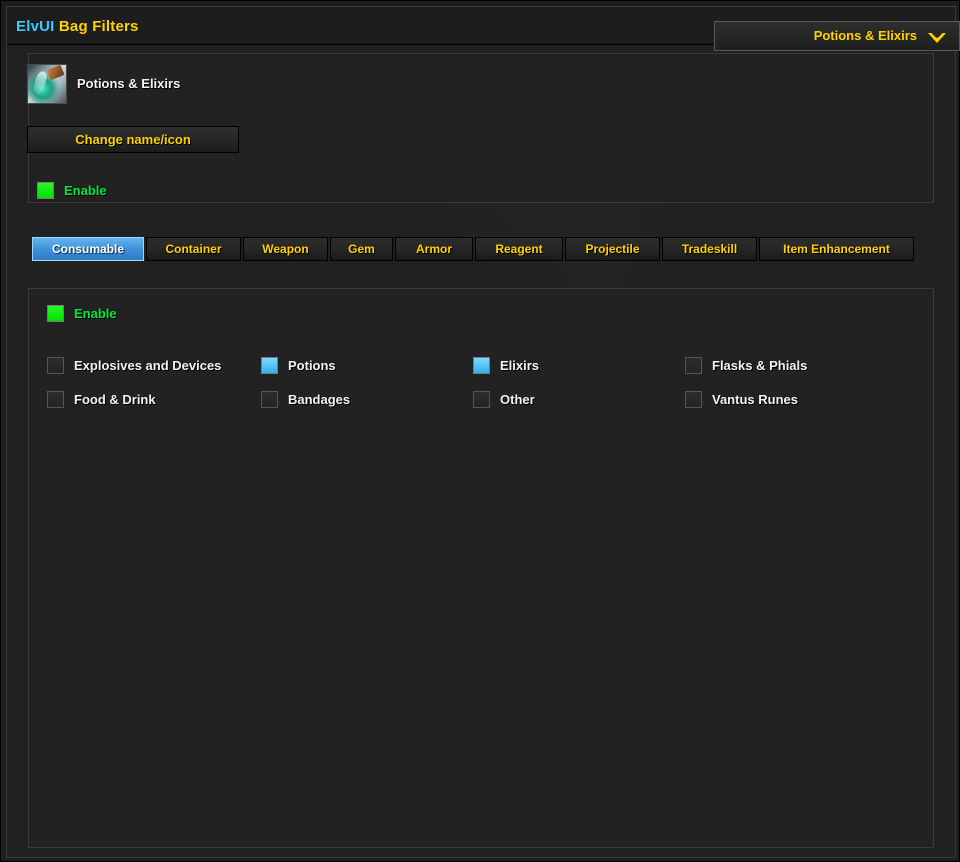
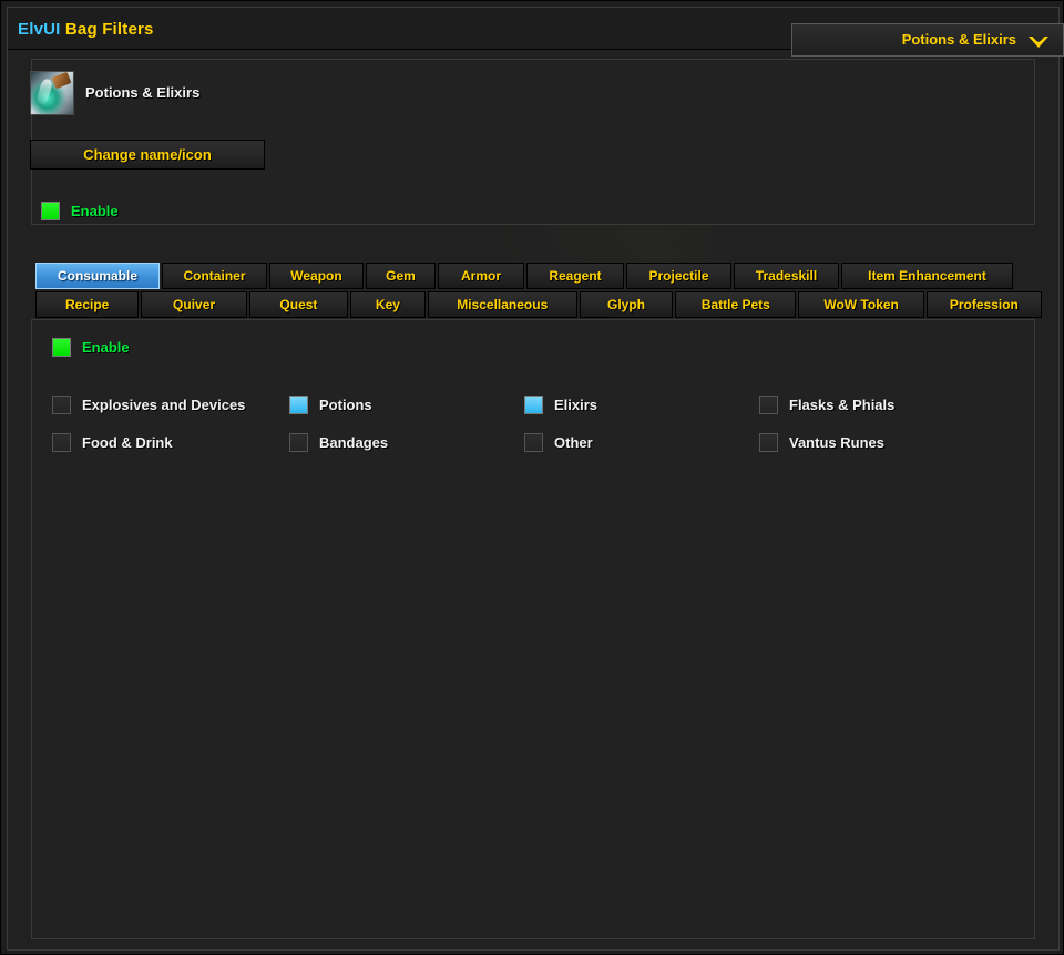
  ElvUI Bag Filters
  Potions & Elixirs
  Potions & Elixirs
  Change name/icon
  Enable
  Consumable
  Container
  Weapon
  Gem
  Armor
  Reagent
  Projectile
  Tradeskill
  Item Enhancement
+ Recipe
+ Quiver
+ Quest
+ Key
+ Miscellaneous
+ Glyph
+ Battle Pets
+ WoW Token
+ Profession
  Enable
  Explosives and Devices
  Potions
  Elixirs
  Flasks & Phials
  Food & Drink
  Bandages
  Other
  Vantus Runes
